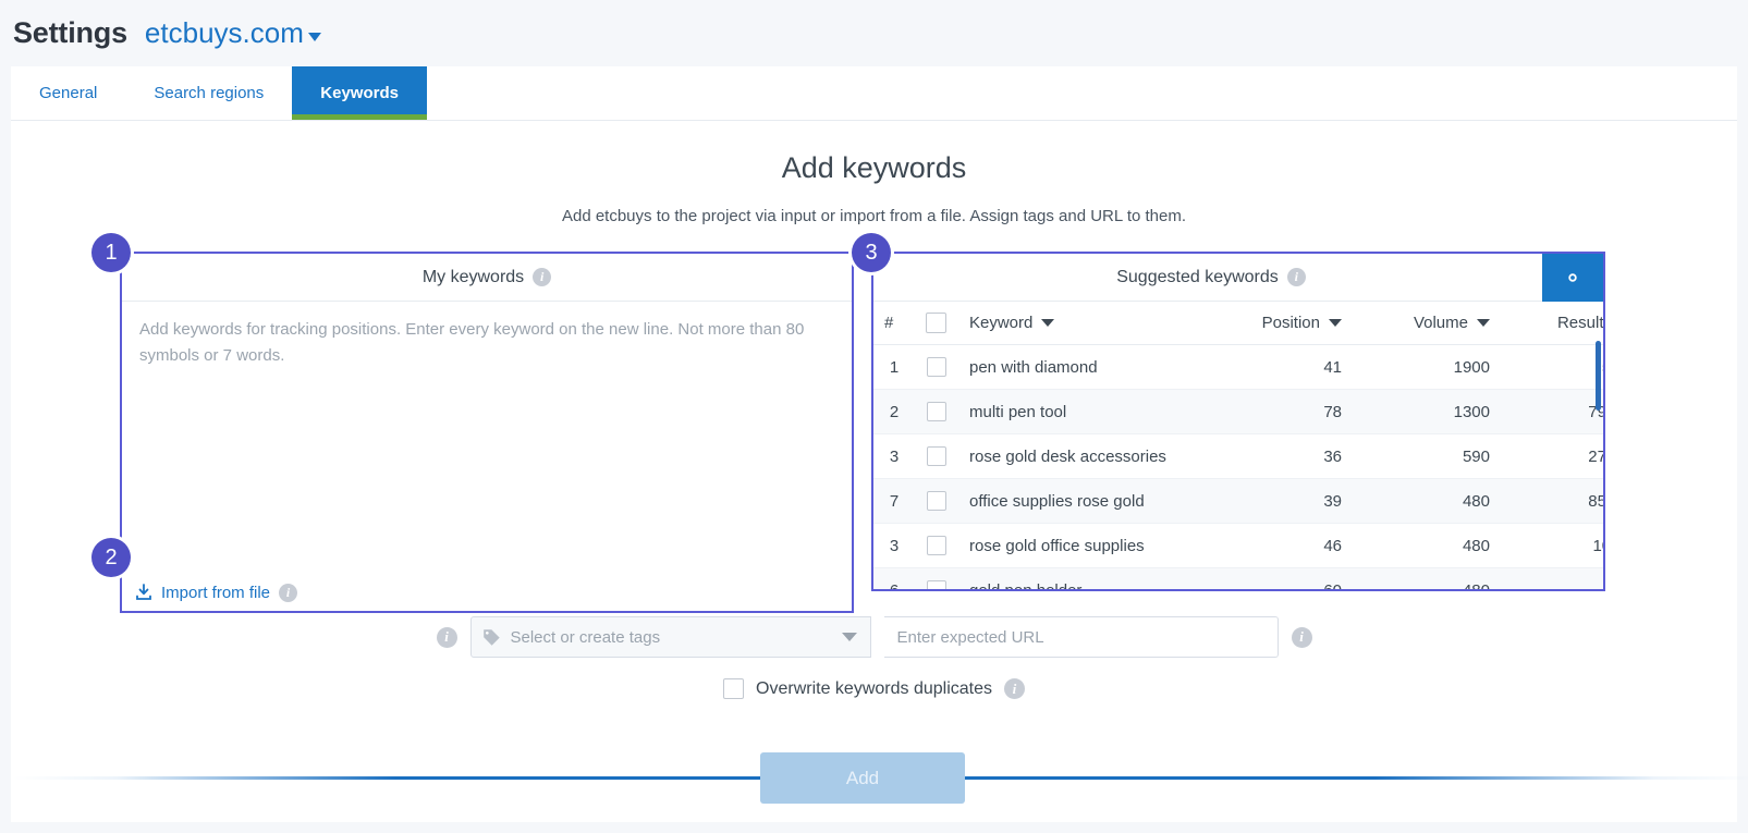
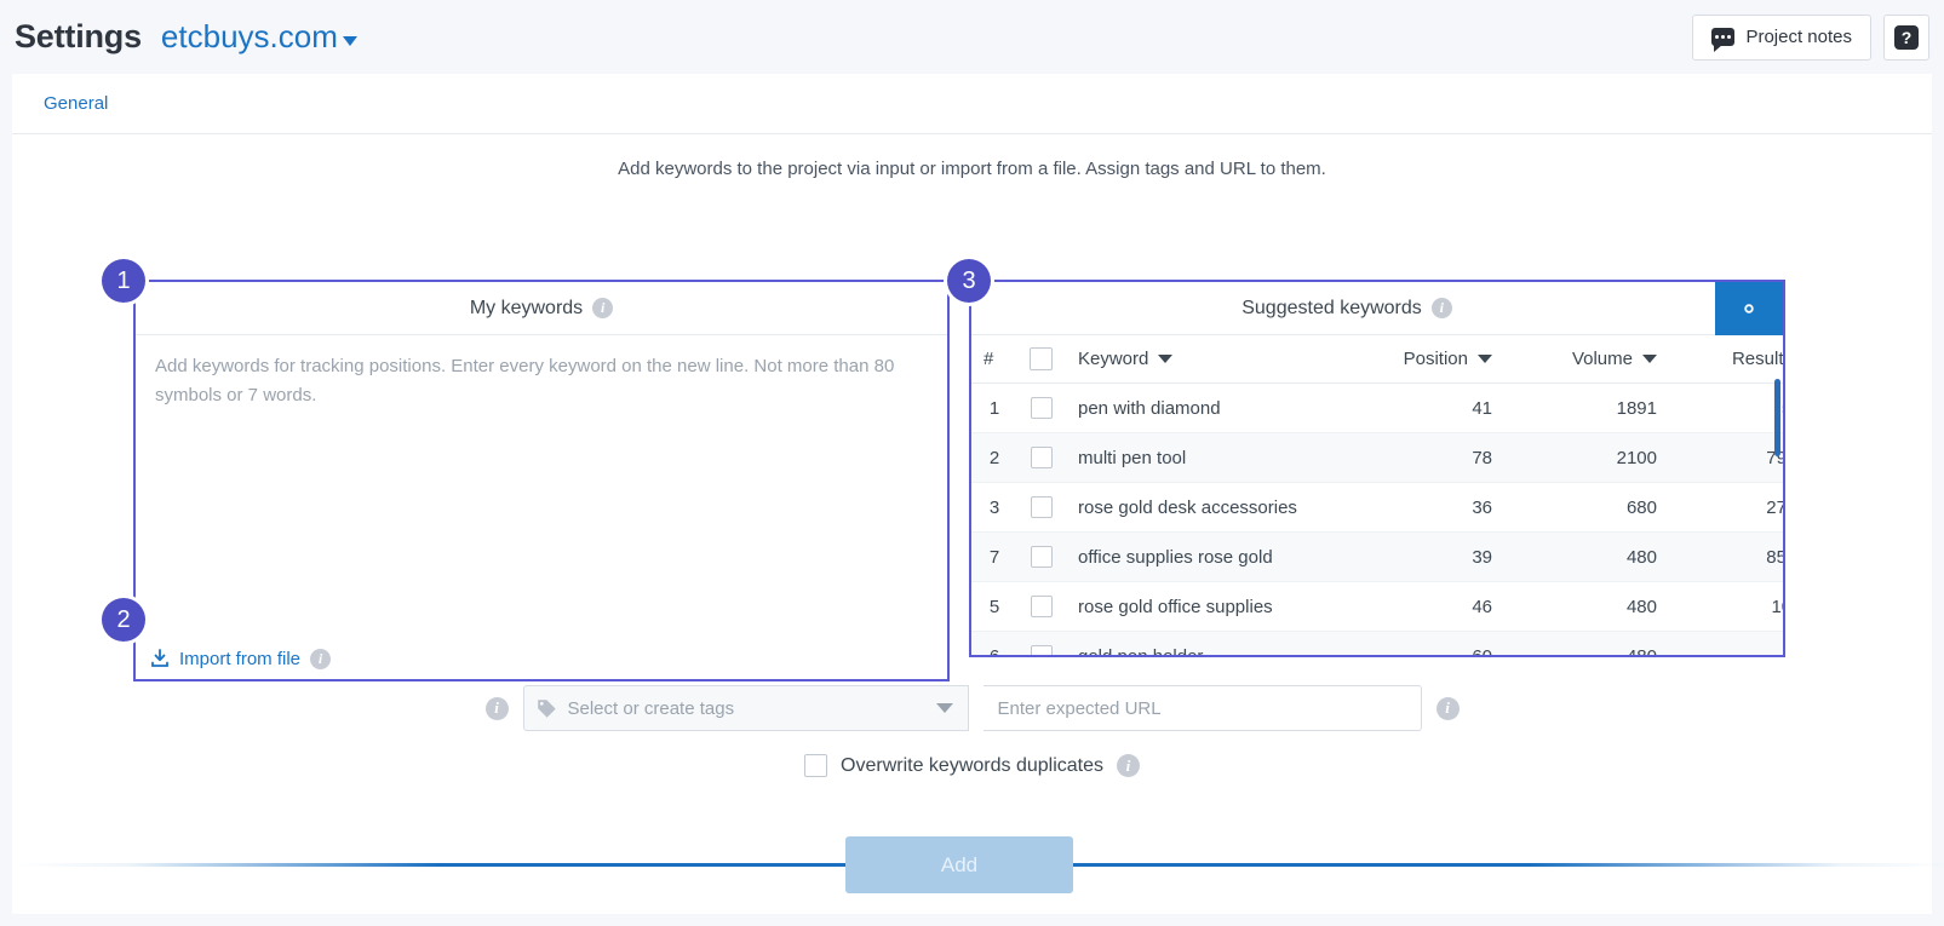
  Settings
  etcbuys.com
+ Project notes
+ ?
  General
- Search regions
- Keywords
- Add keywords
- Add etcbuys to the project via input or import from a file. Assign tags and URL to them.
+ Add keywords to the project via input or import from a file. Assign tags and URL to them.
  1
  2
  3
  My keywords
  i
  Import from file
  i
  Suggested keywords
  i
  #		Keyword	Position	Volume	Result
- 1		pen with diamond	41	1900
+ 1		pen with diamond	41	1891
- 2		multi pen tool	78	1300	79
+ 2		multi pen tool	78	2100	79
- 3		rose gold desk accessories	36	590	27
+ 3		rose gold desk accessories	36	680	27
  7		office supplies rose gold	39	480	85
- 3		rose gold office supplies	46	480	1
+ 5		rose gold office supplies	46	480	1
  6		gold pen holder	60	480
  i
  Select or create tags
  Enter expected URL
  i
  Overwrite keywords duplicates
  i
  Add
